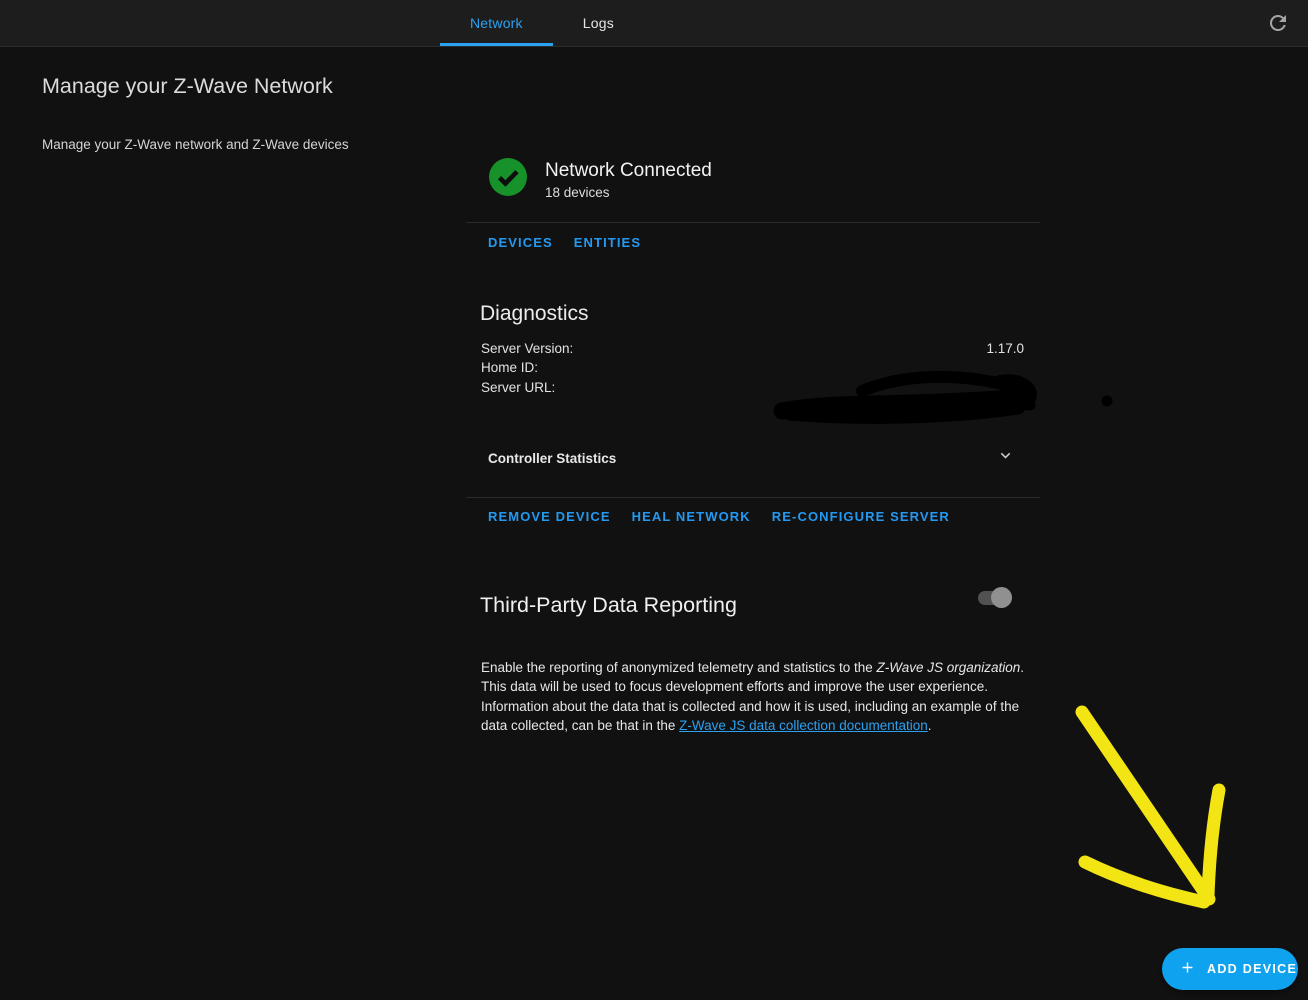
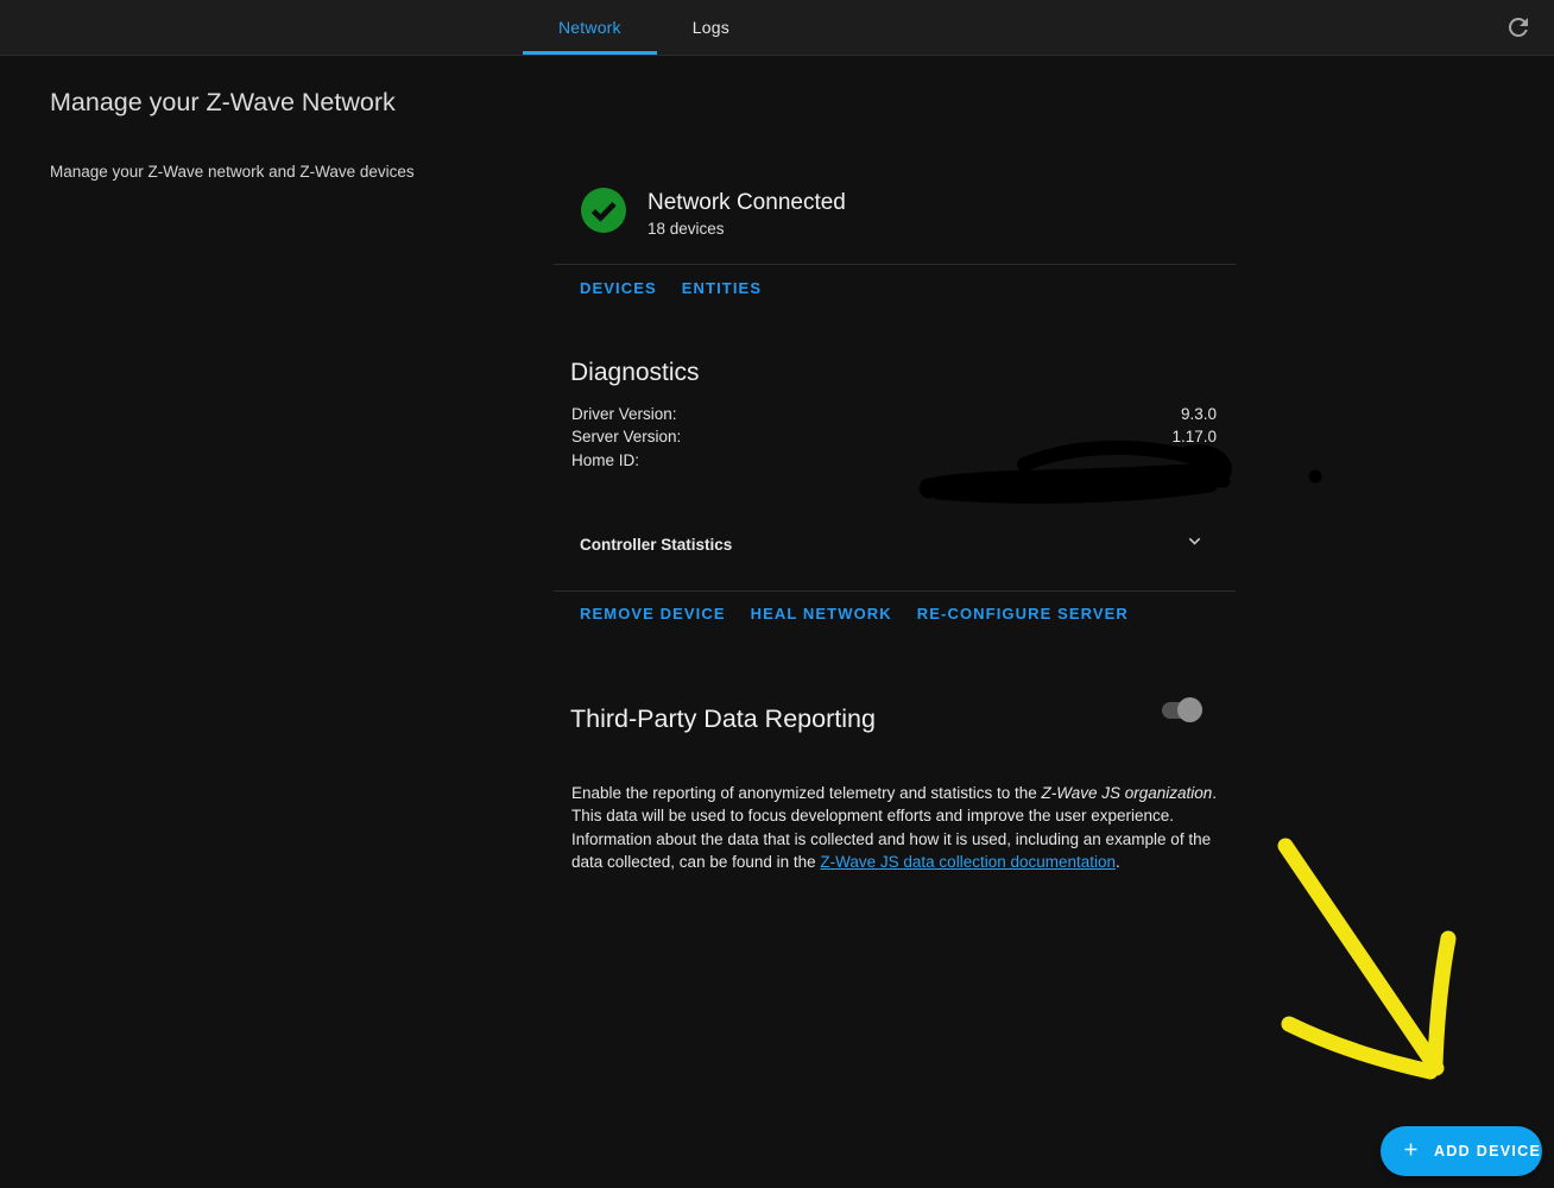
  Network
  Logs
  Manage your Z-Wave Network
  Manage your Z-Wave network and Z-Wave devices
  Network Connected
  18 devices
  DEVICES
  ENTITIES
  Diagnostics
+ Driver Version:
+ 9.3.0
  Server Version:
  1.17.0
  Home ID:
- Server URL:
  Controller Statistics
  REMOVE DEVICE
  HEAL NETWORK
  RE-CONFIGURE SERVER
  Third-Party Data Reporting
- Enable the reporting of anonymized telemetry and statistics to the Z-Wave JS organization. This data will be used to focus development efforts and improve the user experience. Information about the data that is collected and how it is used, including an example of the data collected, can be that in the Z-Wave JS data collection documentation.
+ Enable the reporting of anonymized telemetry and statistics to the Z-Wave JS organization. This data will be used to focus development efforts and improve the user experience. Information about the data that is collected and how it is used, including an example of the data collected, can be found in the Z-Wave JS data collection documentation.
  ADD DEVICE
